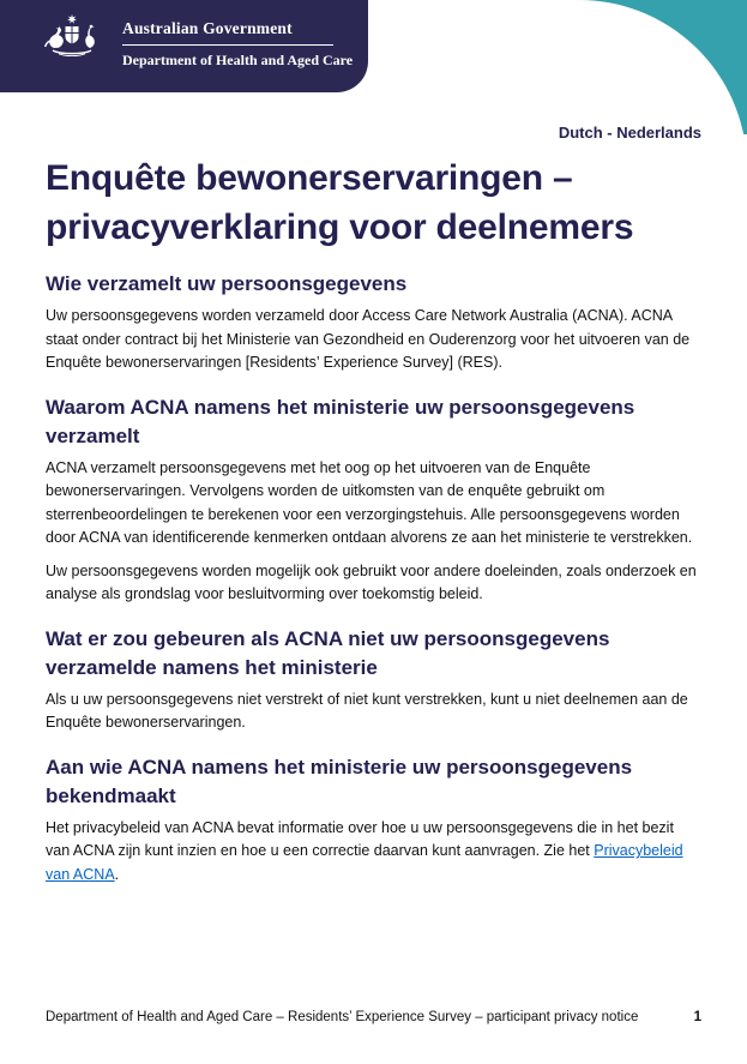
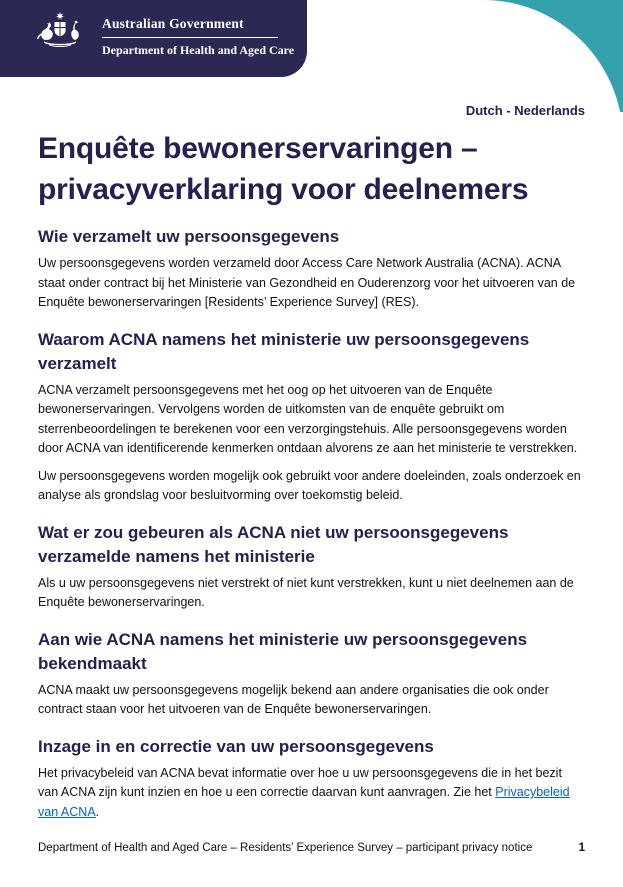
  Australian Government
  Department of Health and Aged Care
  Dutch - Nederlands
  Enquête bewonerservaringen – privacyverklaring voor deelnemers
  Wie verzamelt uw persoonsgegevens
  Uw persoonsgegevens worden verzameld door Access Care Network Australia (ACNA). ACNA staat onder contract bij het Ministerie van Gezondheid en Ouderenzorg voor het uitvoeren van de Enquête bewonerservaringen [Residents’ Experience Survey] (RES).
  Waarom ACNA namens het ministerie uw persoonsgegevens verzamelt
  ACNA verzamelt persoonsgegevens met het oog op het uitvoeren van de Enquête bewonerservaringen. Vervolgens worden de uitkomsten van de enquête gebruikt om sterrenbeoordelingen te berekenen voor een verzorgingstehuis. Alle persoonsgegevens worden door ACNA van identificerende kenmerken ontdaan alvorens ze aan het ministerie te verstrekken.
  Uw persoonsgegevens worden mogelijk ook gebruikt voor andere doeleinden, zoals onderzoek en analyse als grondslag voor besluitvorming over toekomstig beleid.
  Wat er zou gebeuren als ACNA niet uw persoonsgegevens verzamelde namens het ministerie
  Als u uw persoonsgegevens niet verstrekt of niet kunt verstrekken, kunt u niet deelnemen aan de Enquête bewonerservaringen.
  Aan wie ACNA namens het ministerie uw persoonsgegevens bekendmaakt
+ ACNA maakt uw persoonsgegevens mogelijk bekend aan andere organisaties die ook onder contract staan voor het uitvoeren van de Enquête bewonerservaringen.
+ Inzage in en correctie van uw persoonsgegevens
  Het privacybeleid van ACNA bevat informatie over hoe u uw persoonsgegevens die in het bezit van ACNA zijn kunt inzien en hoe u een correctie daarvan kunt aanvragen. Zie het Privacybeleid van ACNA.
  Department of Health and Aged Care – Residents’ Experience Survey – participant privacy notice
  1
